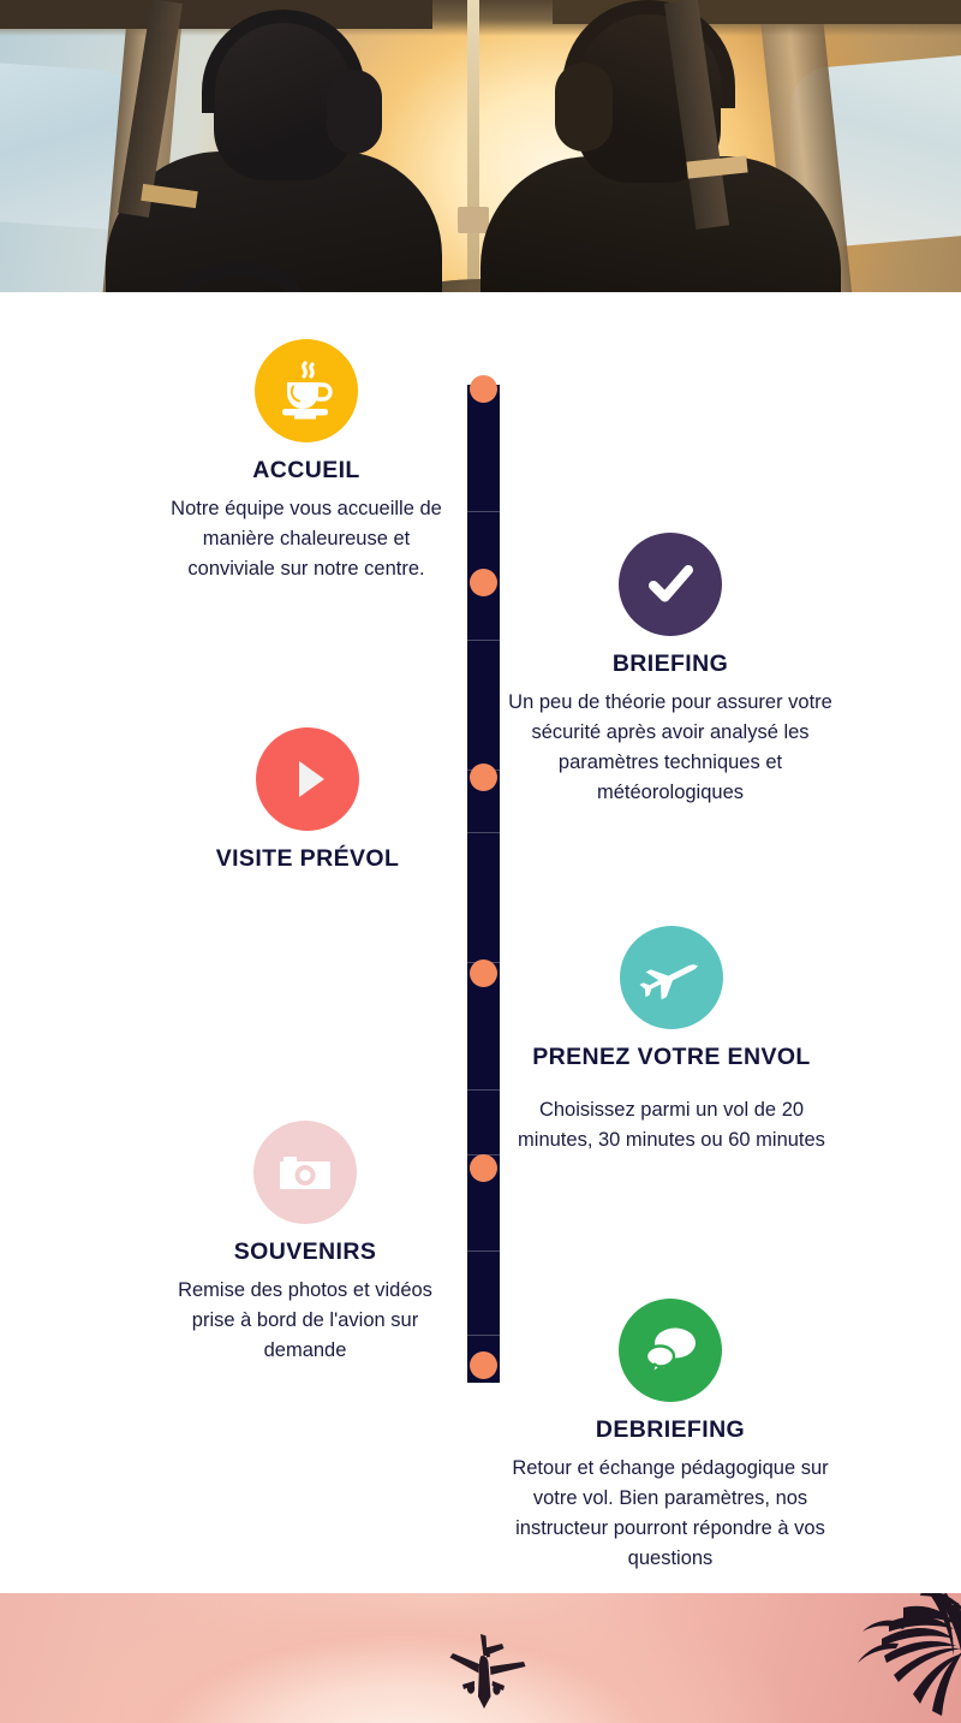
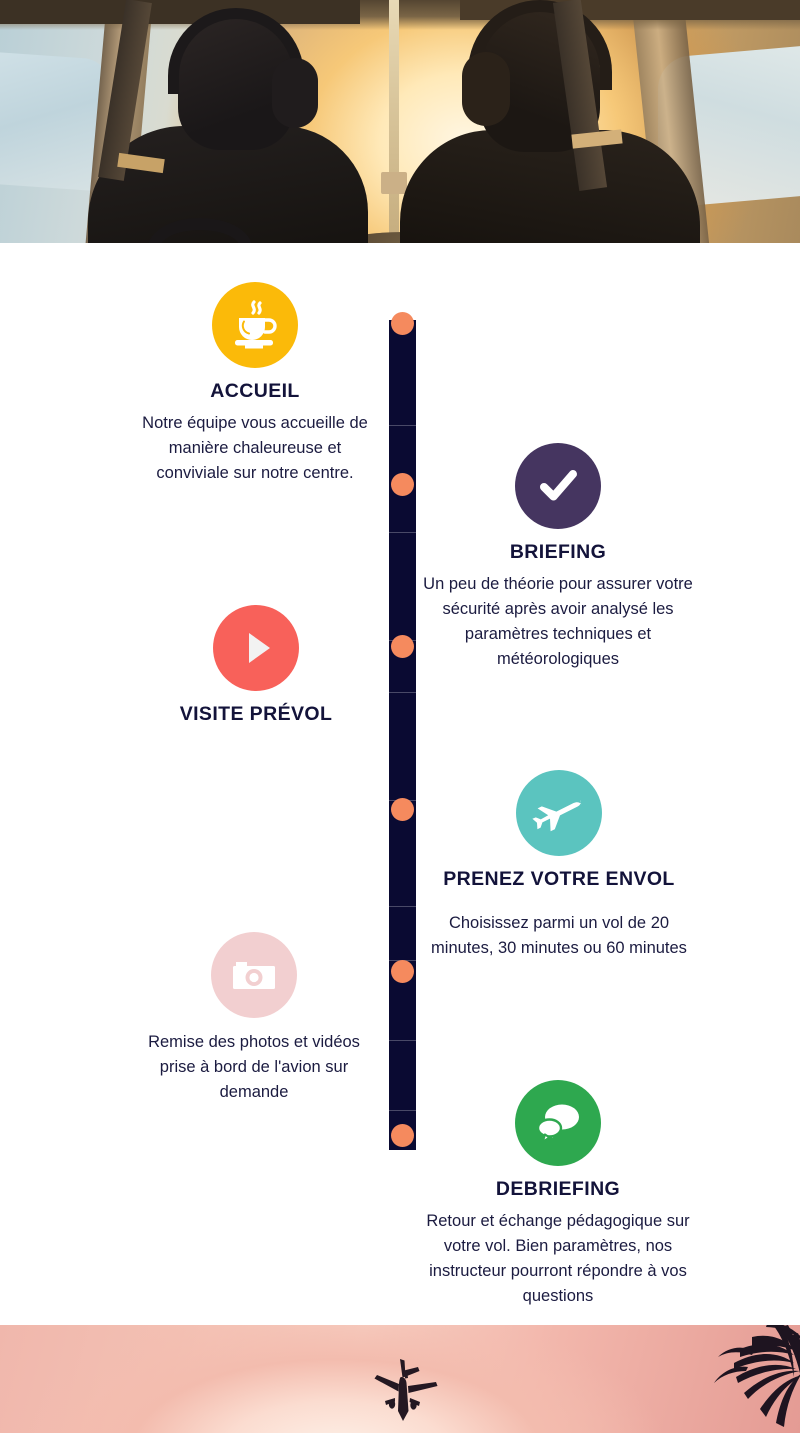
  ACCUEIL
  Notre équipe vous accueille de manière chaleureuse et conviviale sur notre centre.
  BRIEFING
  Un peu de théorie pour assurer votre sécurité après avoir analysé les paramètres techniques et météorologiques
  VISITE PRÉVOL
  PRENEZ VOTRE ENVOL
  Choisissez parmi un vol de 20 minutes, 30 minutes ou 60 minutes
- SOUVENIRS
  Remise des photos et vidéos prise à bord de l'avion sur demande
  DEBRIEFING
  Retour et échange pédagogique sur votre vol. Bien paramètres, nos instructeur pourront répondre à vos questions
